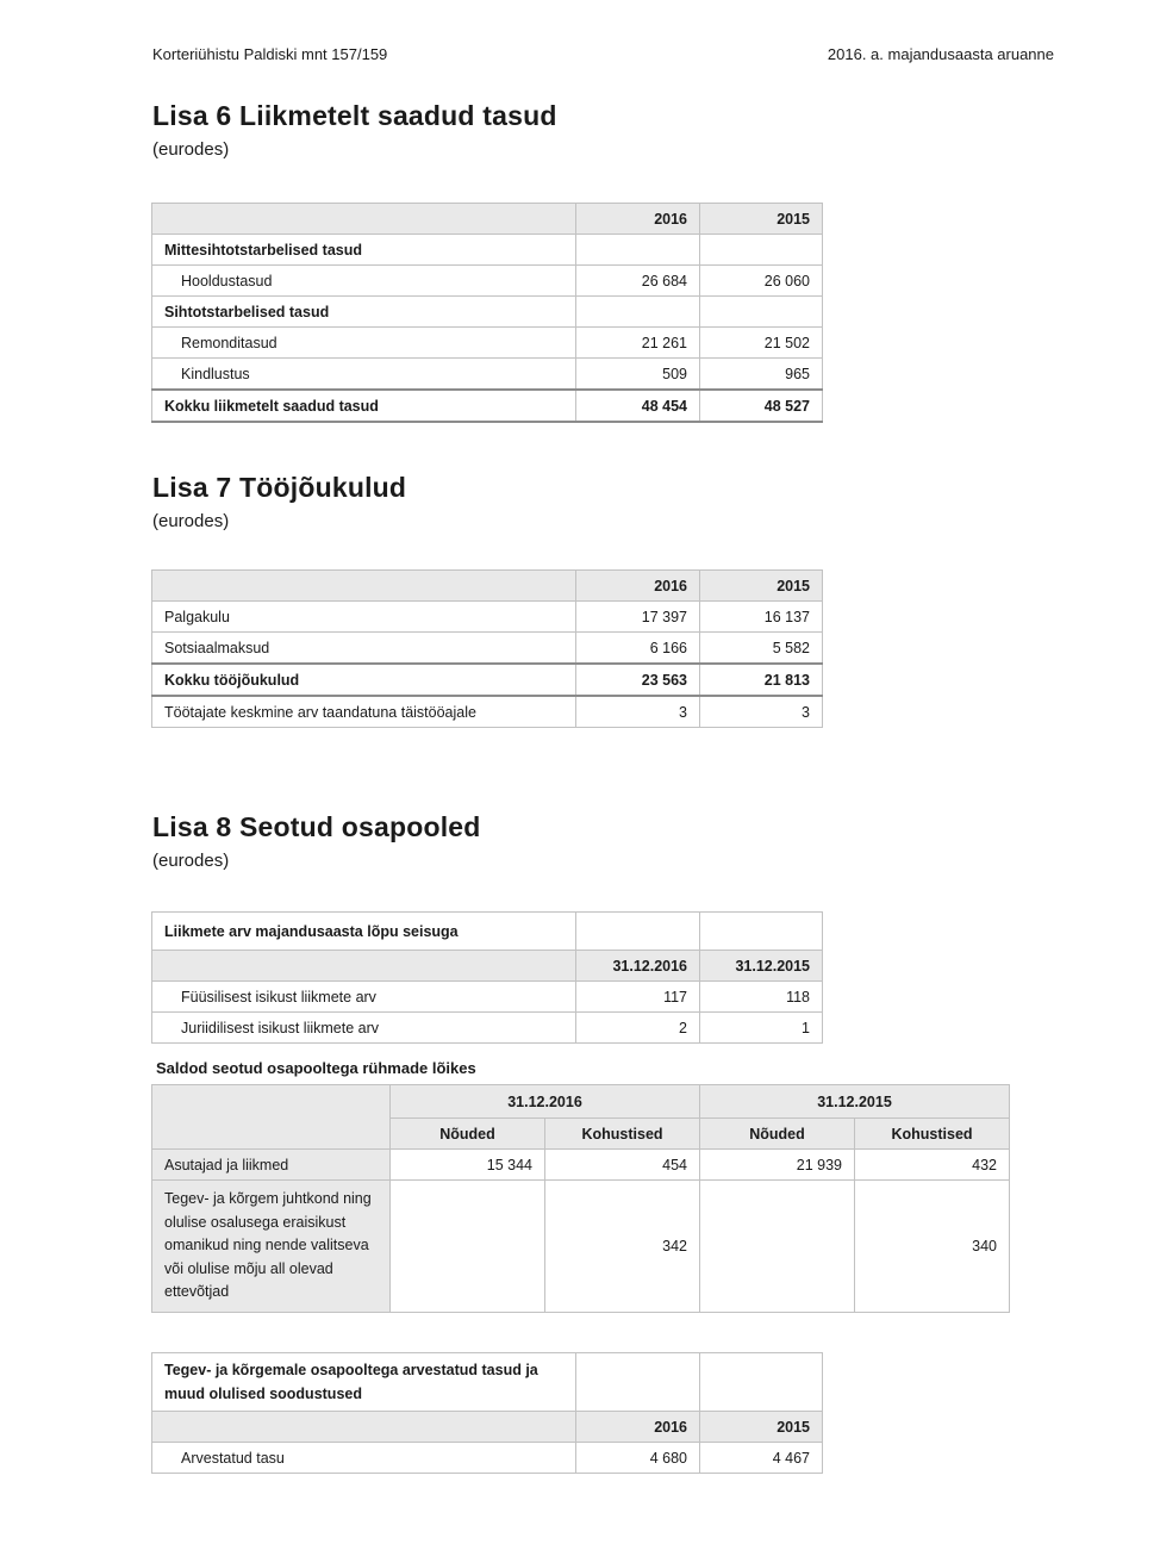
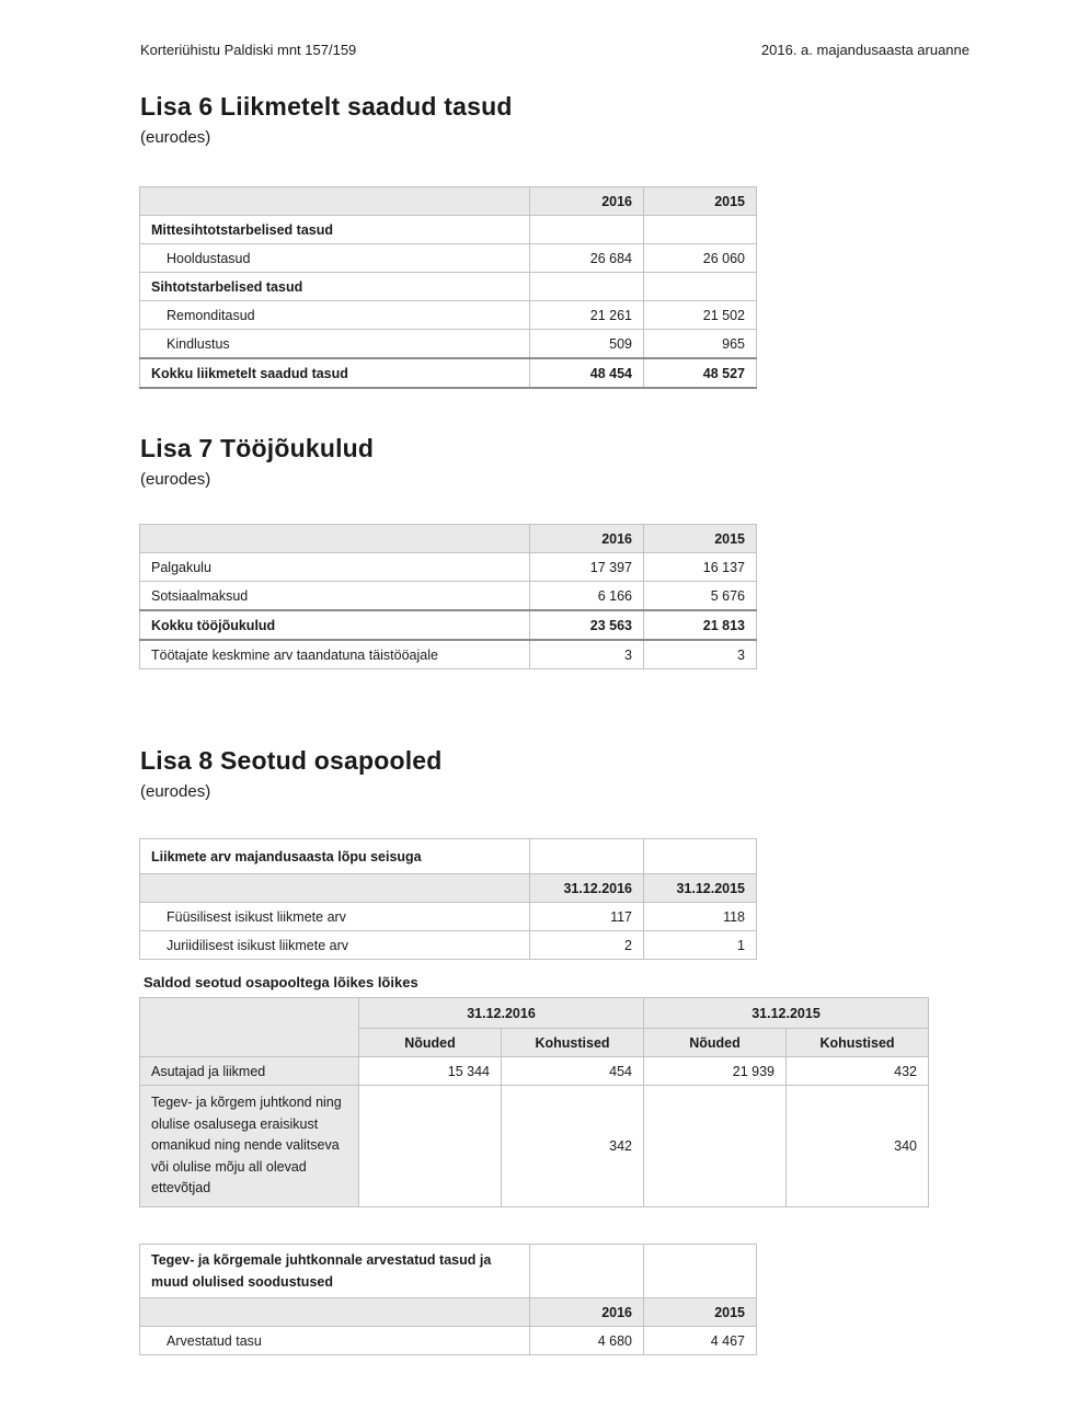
  Korteriühistu Paldiski mnt 157/159
  2016. a. majandusaasta aruanne
  Lisa 6 Liikmetelt saadud tasud
  (eurodes)
  	2016	2015
  Mittesihtotstarbelised tasud
  Hooldustasud	26 684	26 060
  Sihtotstarbelised tasud
  Remonditasud	21 261	21 502
  Kindlustus	509	965
  Kokku liikmetelt saadud tasud	48 454	48 527
  Lisa 7 Tööjõukulud
  (eurodes)
  	2016	2015
  Palgakulu	17 397	16 137
- Sotsiaalmaksud	6 166	5 582
+ Sotsiaalmaksud	6 166	5 676
  Kokku tööjõukulud	23 563	21 813
  Töötajate keskmine arv taandatuna täistööajale	3	3
  Lisa 8 Seotud osapooled
  (eurodes)
  Liikmete arv majandusaasta lõpu seisuga
  	31.12.2016	31.12.2015
  Füüsilisest isikust liikmete arv	117	118
  Juriidilisest isikust liikmete arv	2	1
- Saldod seotud osapooltega rühmade lõikes
+ Saldod seotud osapooltega lõikes lõikes
  	31.12.2016	31.12.2015
  Nõuded	Kohustised	Nõuded	Kohustised
  Asutajad ja liikmed	15 344	454	21 939	432
  Tegev- ja kõrgem juhtkond ning olulise osalusega eraisikust omanikud ning nende valitseva või olulise mõju all olevad ettevõtjad		342		340
- Tegev- ja kõrgemale osapooltega arvestatud tasud ja muud olulised soodustused
+ Tegev- ja kõrgemale juhtkonnale arvestatud tasud ja muud olulised soodustused
  	2016	2015
  Arvestatud tasu	4 680	4 467
